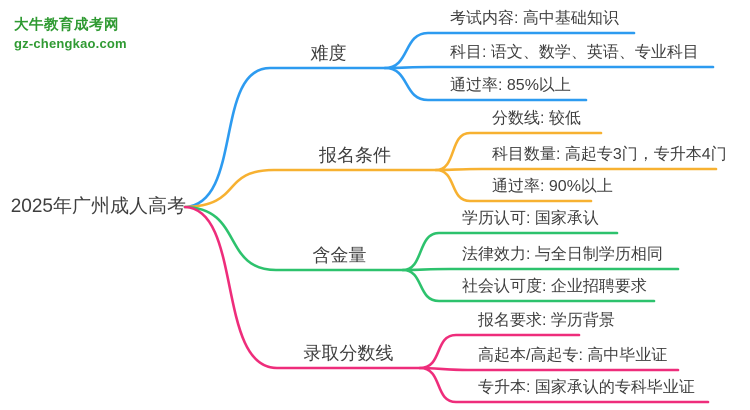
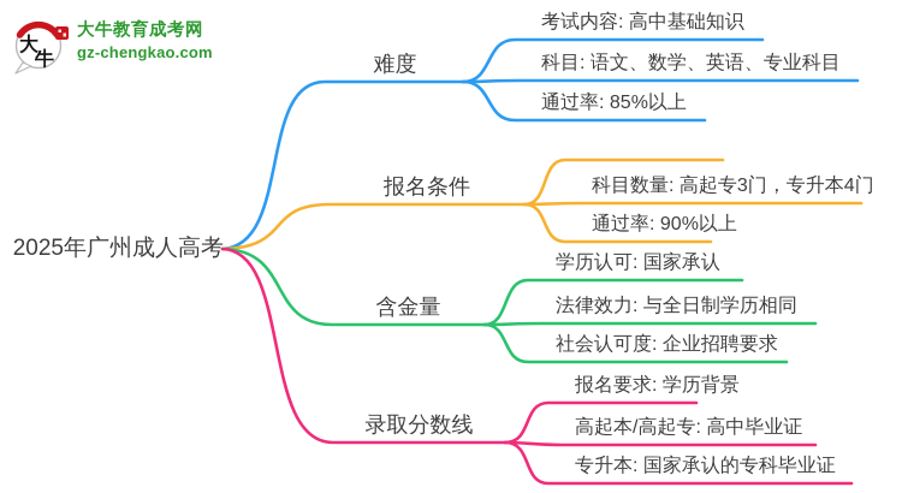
+ 大
+ 牛
  大牛教育成考网
  gz-chengkao.com
  2025年广州成人高考
  难度
  报名条件
  含金量
  录取分数线
  考试内容: 高中基础知识
  科目: 语文、数学、英语、专业科目
  通过率: 85%以上
- 分数线: 较低
  科目数量: 高起专3门，专升本4门
  通过率: 90%以上
  学历认可: 国家承认
  法律效力: 与全日制学历相同
  社会认可度: 企业招聘要求
  报名要求: 学历背景
  高起本/高起专: 高中毕业证
  专升本: 国家承认的专科毕业证
